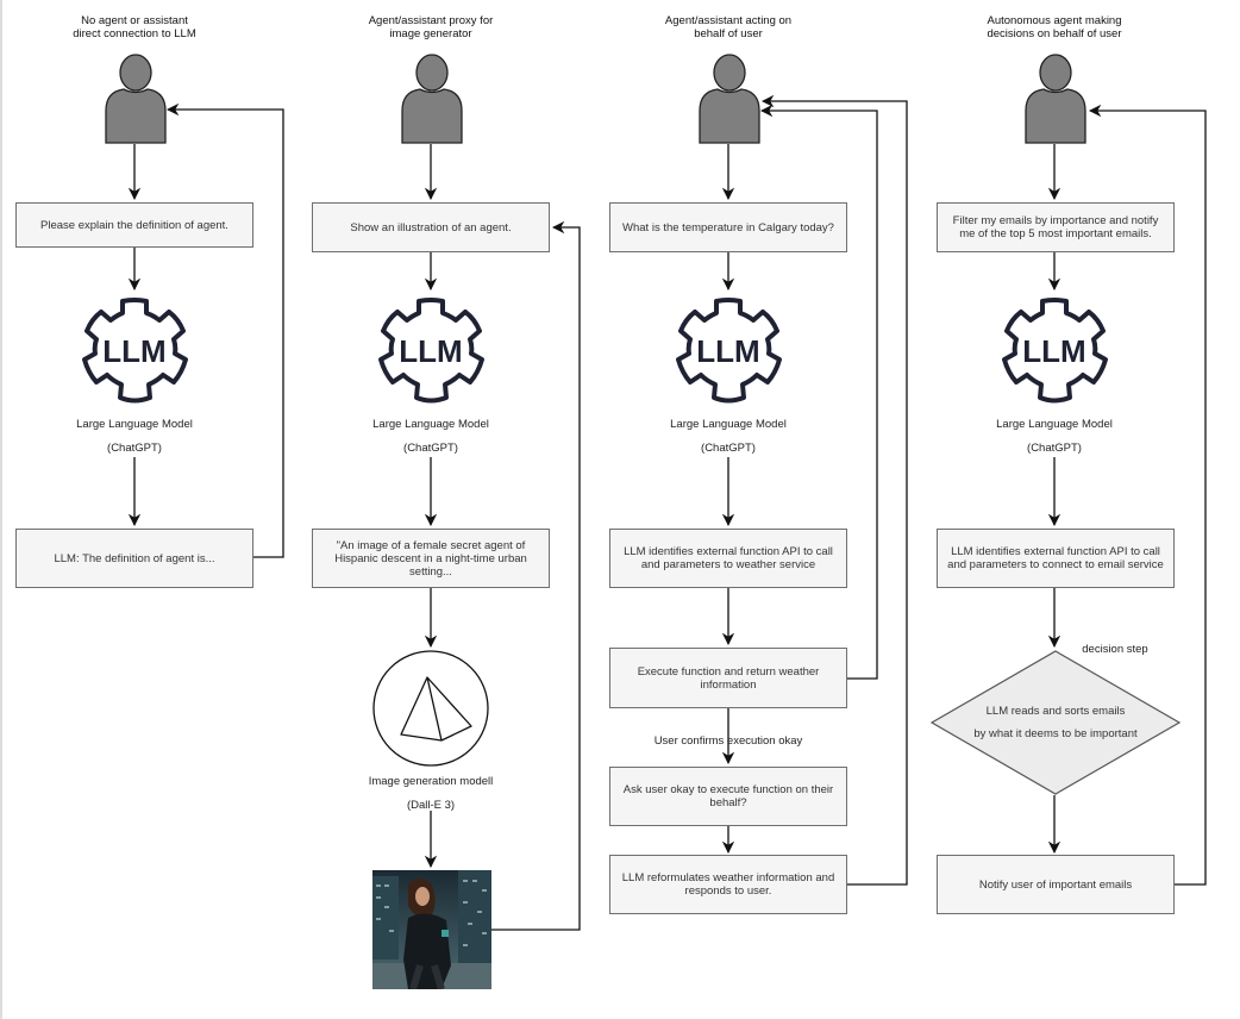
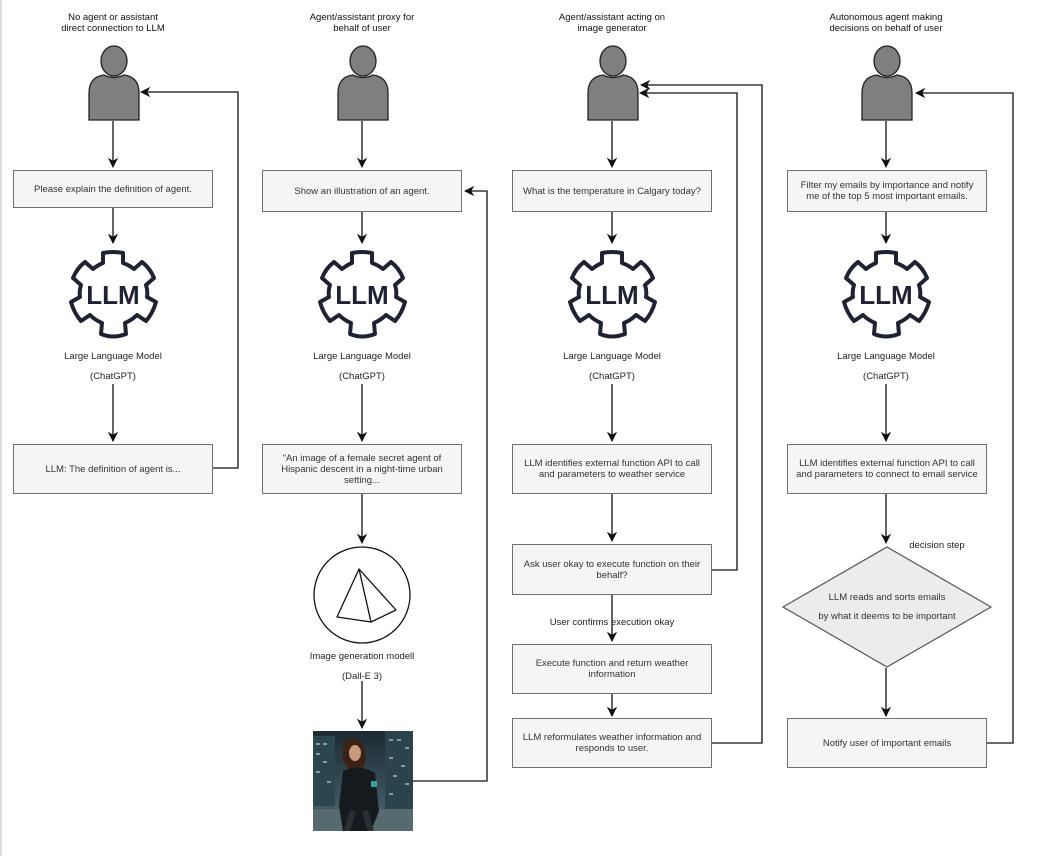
  No agent or assistant
  direct connection to LLM
  Agent/assistant proxy for
- image generator
+ behalf of user
  Agent/assistant acting on
- behalf of user
+ image generator
  Autonomous agent making
  decisions on behalf of user
  Please explain the definition of agent.
  Show an illustration of an agent.
  What is the temperature in Calgary today?
  Filter my emails by importance and notify me of the top 5 most important emails.
  LLM
  LLM
  LLM
  LLM
  Large Language Model
  (ChatGPT)
  Large Language Model
  (ChatGPT)
  Large Language Model
  (ChatGPT)
  Large Language Model
  (ChatGPT)
  LLM: The definition of agent is...
  "An image of a female secret agent of Hispanic descent in a night-time urban setting...
  Image generation modell
  (Dall-E 3)
  LLM identifies external function API to call and parameters to weather service
- Execute function and return weather information
+ Ask user okay to execute function on their behalf?
  User confirms execution okay
- Ask user okay to execute function on their behalf?
+ Execute function and return weather information
  LLM reformulates weather information and responds to user.
  LLM identifies external function API to call and parameters to connect to email service
  decision step
  LLM reads and sorts emails
  by what it deems to be important
  Notify user of important emails
